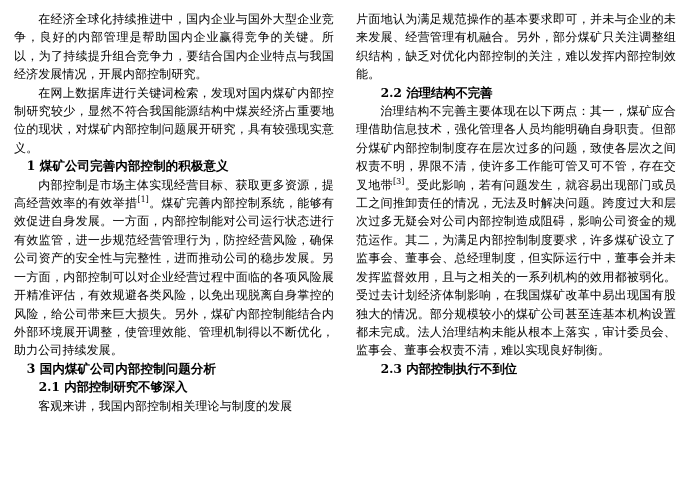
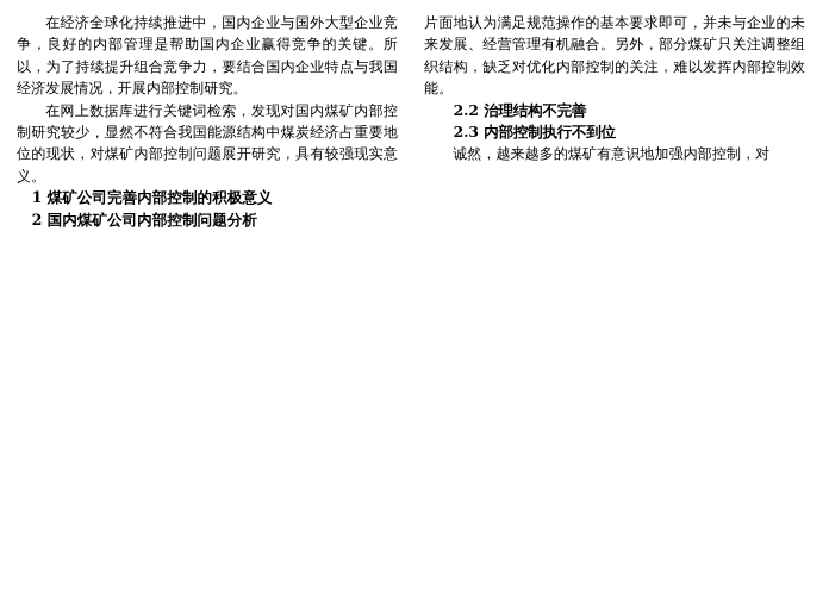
  在经济全球化持续推进中，国内企业与国外大型企业竞争，良好的内部管理是帮助国内企业赢得竞争的关键。所以，为了持续提升组合竞争力，要结合国内企业特点与我国经济发展情况，开展内部控制研究。
  在网上数据库进行关键词检索，发现对国内煤矿内部控制研究较少，显然不符合我国能源结构中煤炭经济占重要地位的现状，对煤矿内部控制问题展开研究，具有较强现实意义。
  1 煤矿公司完善内部控制的积极意义
- 内部控制是市场主体实现经营目标、获取更多资源，提高经营效率的有效举措[1]。煤矿完善内部控制系统，能够有效促进自身发展。一方面，内部控制能对公司运行状态进行有效监管，进一步规范经营管理行为，防控经营风险，确保公司资产的安全性与完整性，进而推动公司的稳步发展。另一方面，内部控制可以对企业经营过程中面临的各项风险展开精准评估，有效规避各类风险，以免出现脱离自身掌控的风险，给公司带来巨大损失。另外，煤矿内部控制能结合内外部环境展开调整，使管理效能、管理机制得以不断优化，助力公司持续发展。
- 3 国内煤矿公司内部控制问题分析
+ 2 国内煤矿公司内部控制问题分析
- 2.1 内部控制研究不够深入
- 客观来讲，我国内部控制相关理论与制度的发展
  片面地认为满足规范操作的基本要求即可，并未与企业的未来发展、经营管理有机融合。另外，部分煤矿只关注调整组织结构，缺乏对优化内部控制的关注，难以发挥内部控制效能。
  2.2 治理结构不完善
- 治理结构不完善主要体现在以下两点：其一，煤矿应合理借助信息技术，强化管理各人员均能明确自身职责。但部分煤矿内部控制制度存在层次过多的问题，致使各层次之间权责不明，界限不清，使许多工作能可管又可不管，存在交叉地带[3]。受此影响，若有问题发生，就容易出现部门或员工之间推卸责任的情况，无法及时解决问题。跨度过大和层次过多无疑会对公司内部控制造成阻碍，影响公司资金的规范运作。其二，为满足内部控制制度要求，许多煤矿设立了监事会、董事会、总经理制度，但实际运行中，董事会并未发挥监督效用，且与之相关的一系列机构的效用都被弱化。受过去计划经济体制影响，在我国煤矿改革中易出现国有股独大的情况。部分规模较小的煤矿公司甚至连基本机构设置都未完成。法人治理结构未能从根本上落实，审计委员会、监事会、董事会权责不清，难以实现良好制衡。
  2.3 内部控制执行不到位
+ 诚然，越来越多的煤矿有意识地加强内部控制，对
